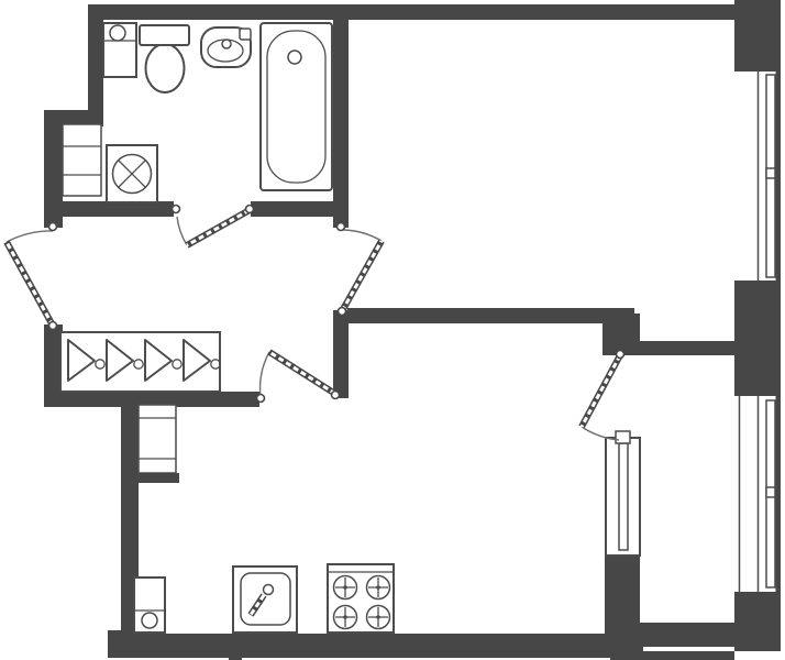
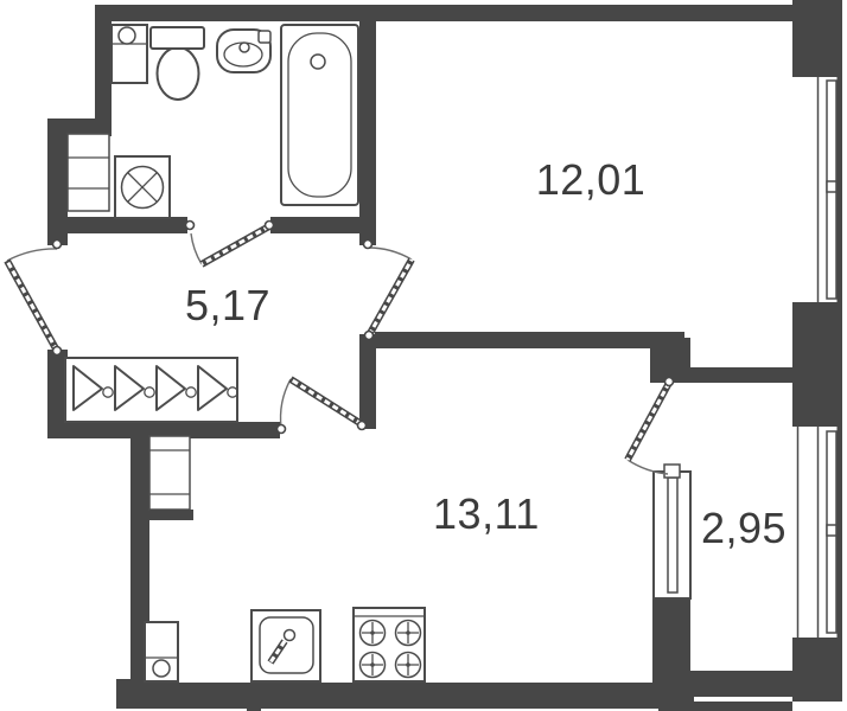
+ 12,01
+ 5,17
+ 13,11
+ 2,95
